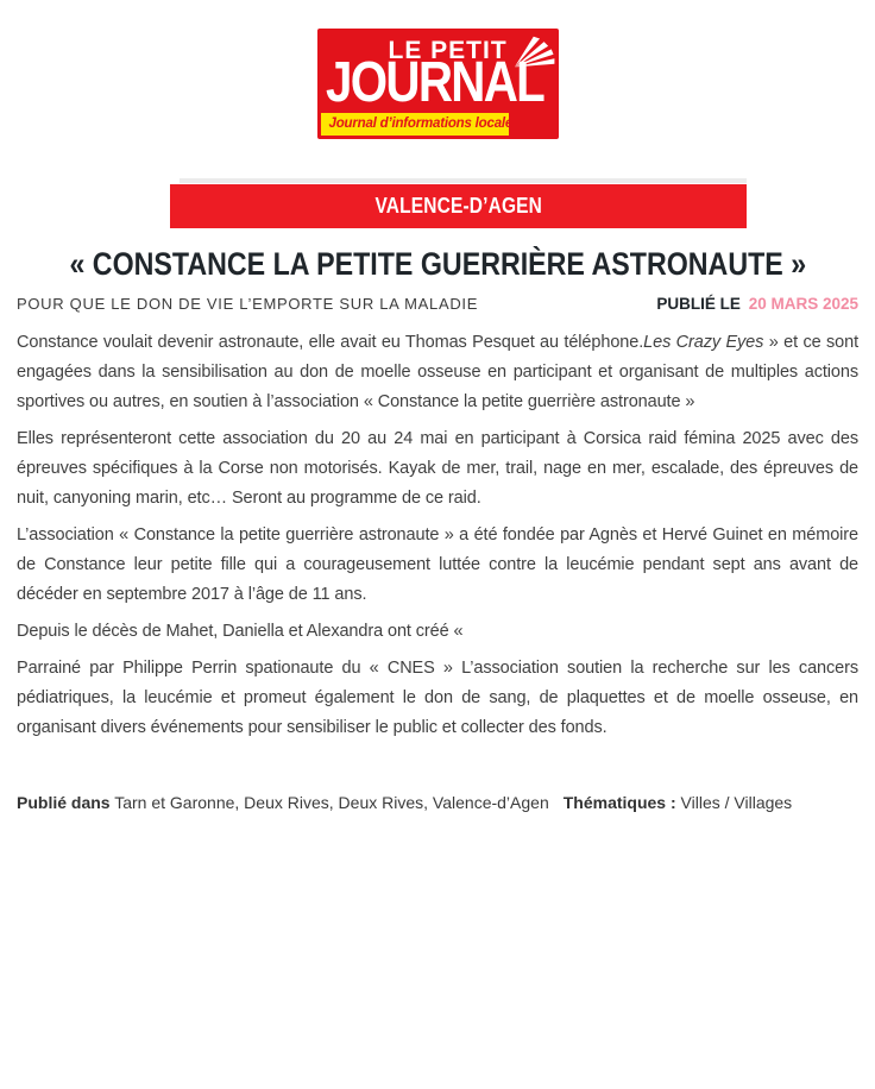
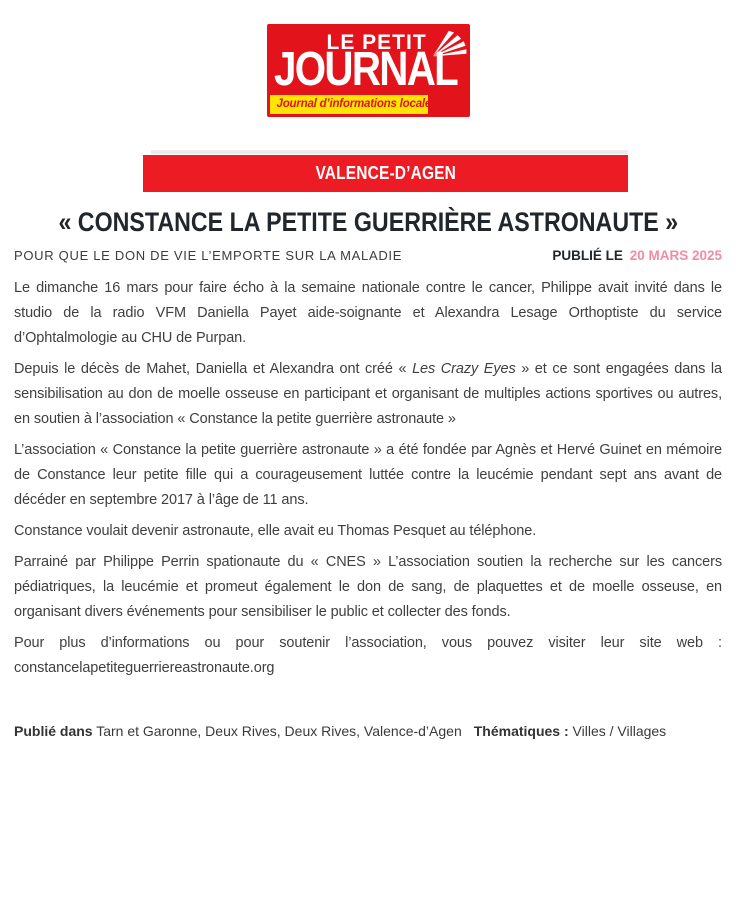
  LE PETIT
  JOURNAL
  Journal d’informations local
  VALENCE-D’AGEN
  « CONSTANCE LA PETITE GUERRIÈRE ASTRONAUTE »
  POUR QUE LE DON DE VIE L’EMPORTE SUR LA MALADIE
  PUBLIÉ LE 20 MARS 2025
+ Le dimanche 16 mars pour faire écho à la semaine nationale contre le cancer, Philippe avait invité dans le studio de la radio VFM Daniella Payet aide-soignante et Alexandra Lesage Orthoptiste du service d’Ophtalmologie au CHU de Purpan.
- Constance voulait devenir astronaute, elle avait eu Thomas Pesquet au téléphone.Les Crazy Eyes » et ce sont engagées dans la sensibilisation au don de moelle osseuse en participant et organisant de multiples actions sportives ou autres, en soutien à l’association « Constance la petite guerrière astronaute »
+ Depuis le décès de Mahet, Daniella et Alexandra ont créé « Les Crazy Eyes » et ce sont engagées dans la sensibilisation au don de moelle osseuse en participant et organisant de multiples actions sportives ou autres, en soutien à l’association « Constance la petite guerrière astronaute »
- Elles représenteront cette association du 20 au 24 mai en participant à Corsica raid fémina 2025 avec des épreuves spécifiques à la Corse non motorisés. Kayak de mer, trail, nage en mer, escalade, des épreuves de nuit, canyoning marin, etc… Seront au programme de ce raid.
  L’association « Constance la petite guerrière astronaute » a été fondée par Agnès et Hervé Guinet en mémoire de Constance leur petite fille qui a courageusement luttée contre la leucémie pendant sept ans avant de décéder en septembre 2017 à l’âge de 11 ans.
- Depuis le décès de Mahet, Daniella et Alexandra ont créé «
+ Constance voulait devenir astronaute, elle avait eu Thomas Pesquet au téléphone.
  Parrainé par Philippe Perrin spationaute du « CNES » L’association soutien la recherche sur les cancers pédiatriques, la leucémie et promeut également le don de sang, de plaquettes et de moelle osseuse, en organisant divers événements pour sensibiliser le public et collecter des fonds.
+ Pour plus d’informations ou pour soutenir l’association, vous pouvez visiter leur site web : constancelapetiteguerriereastronaute.org
  Publié dans Tarn et Garonne, Deux Rives, Deux Rives, Valence-d’Agen Thématiques : Villes / Villages
